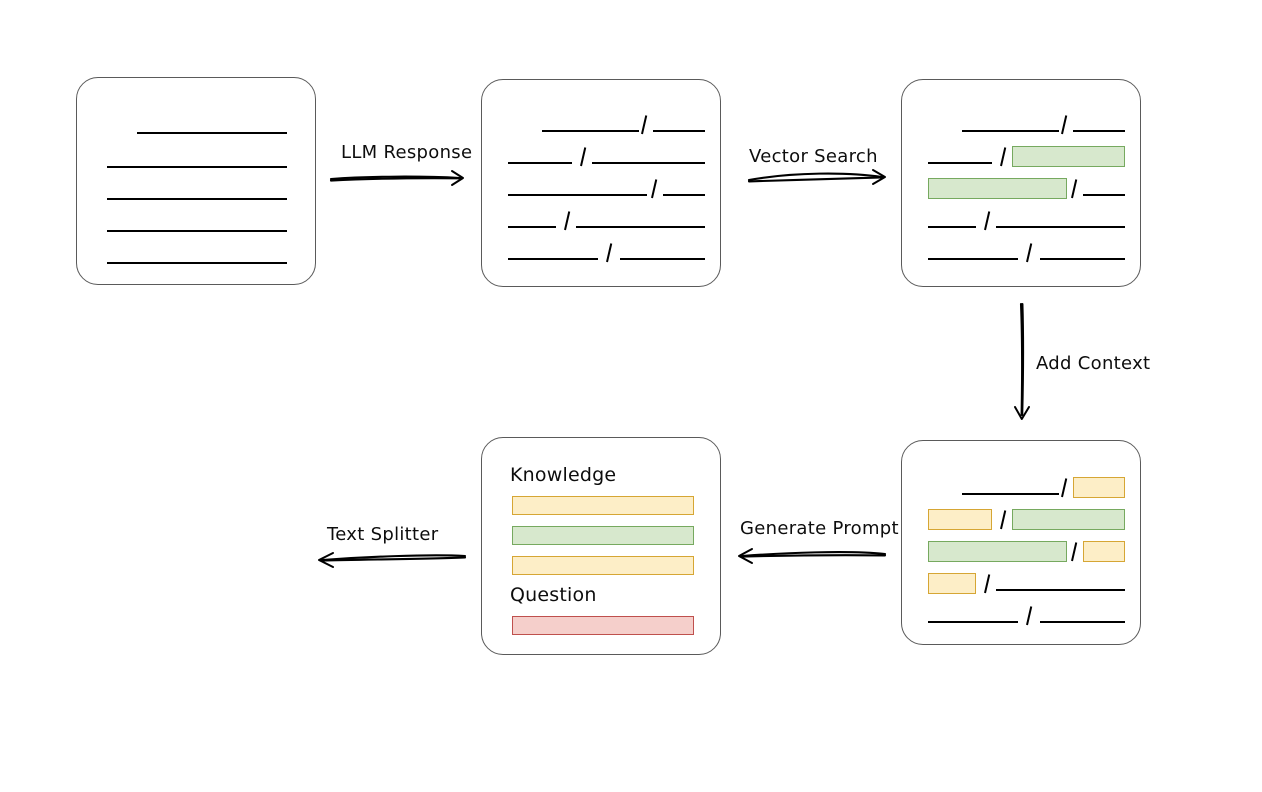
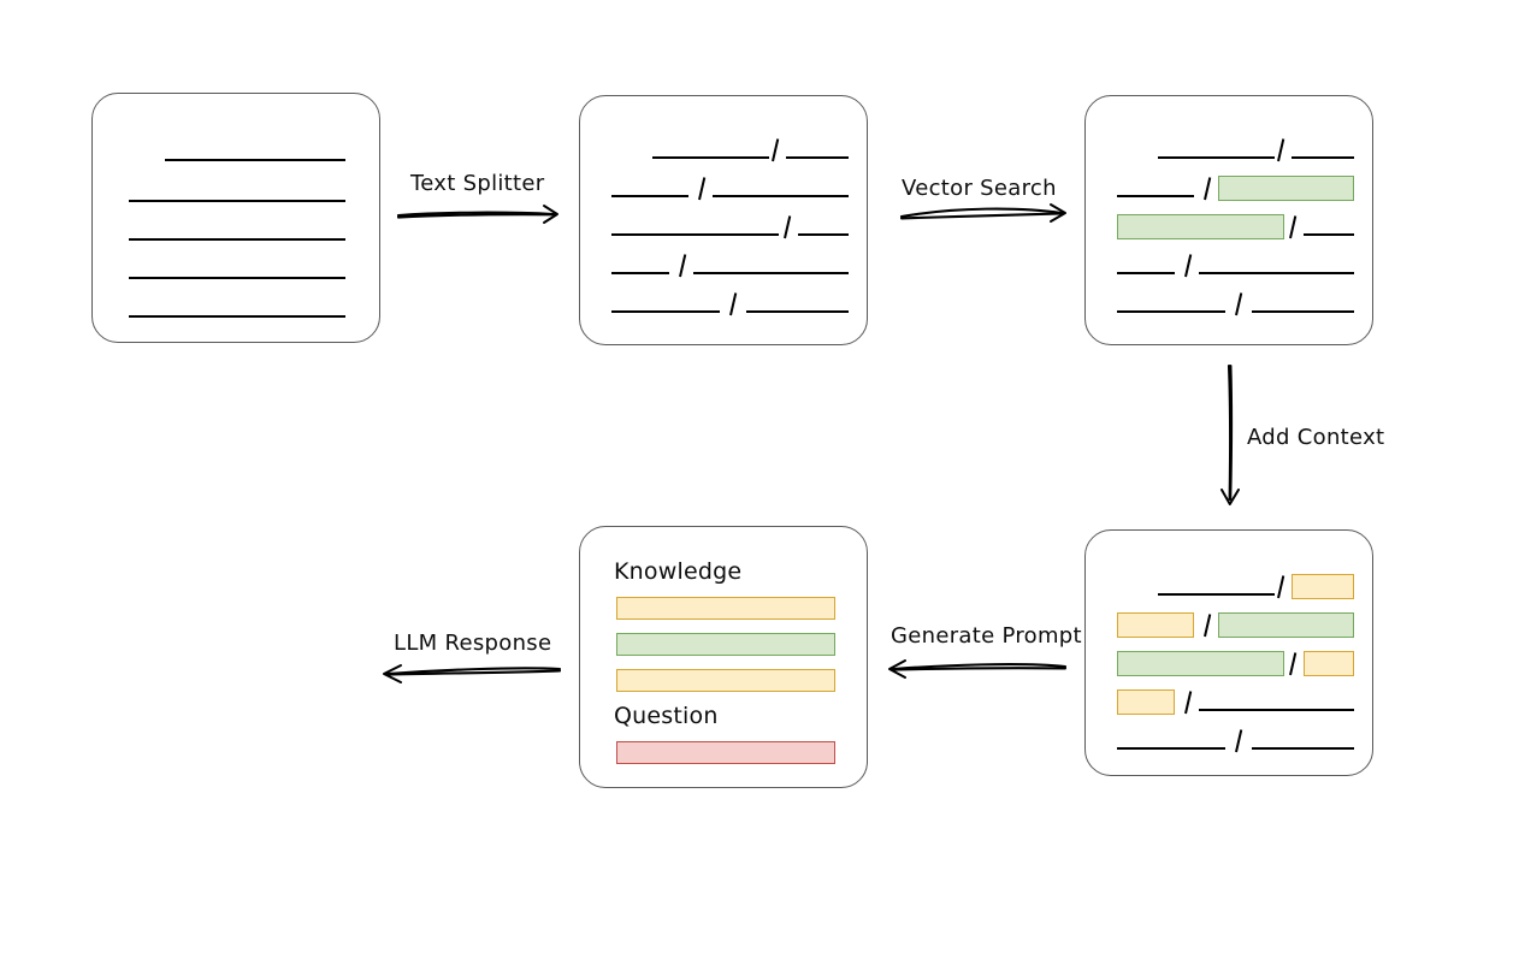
- LLM Response
+ Text Splitter
  Vector Search
  Add Context
  Generate Prompt
  Knowledge
  Question
- Text Splitter
+ LLM Response
